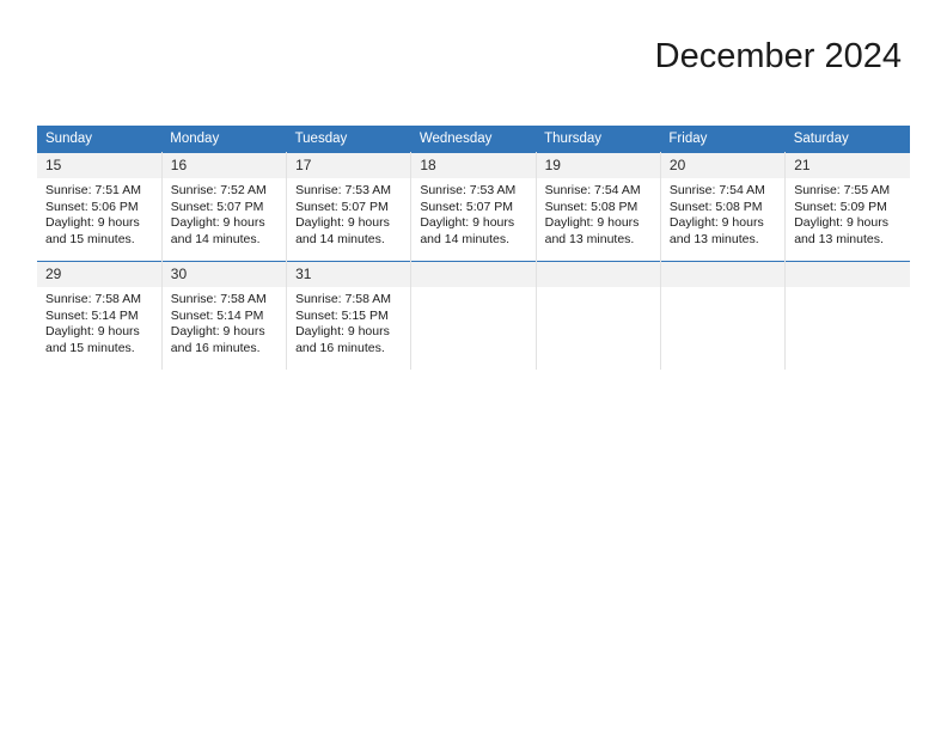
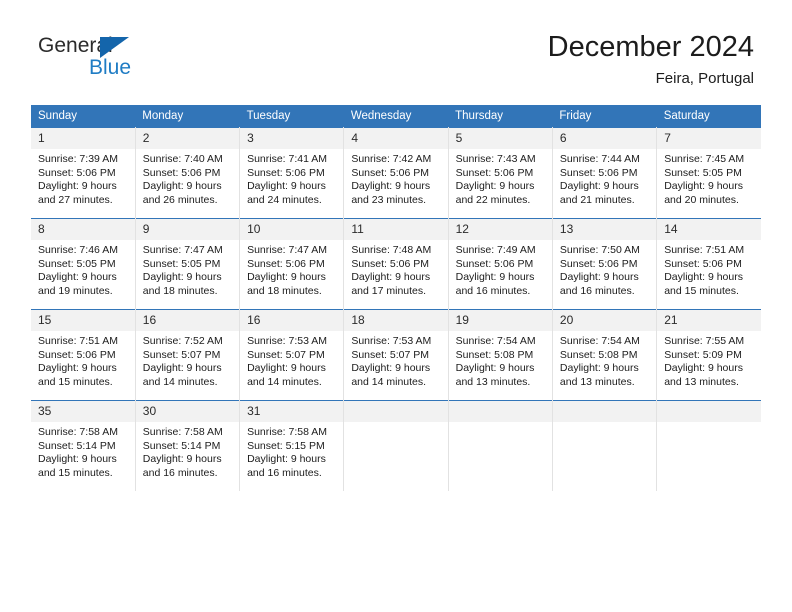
+ General
+ Blue
  December 2024
+ Feira, Portugal
  Sunday	Monday	Tuesday	Wednesday	Thursday	Friday	Saturday
+ 1 Sunrise: 7:39 AM Sunset: 5:06 PM Daylight: 9 hours and 27 minutes.	2 Sunrise: 7:40 AM Sunset: 5:06 PM Daylight: 9 hours and 26 minutes.	3 Sunrise: 7:41 AM Sunset: 5:06 PM Daylight: 9 hours and 24 minutes.	4 Sunrise: 7:42 AM Sunset: 5:06 PM Daylight: 9 hours and 23 minutes.	5 Sunrise: 7:43 AM Sunset: 5:06 PM Daylight: 9 hours and 22 minutes.	6 Sunrise: 7:44 AM Sunset: 5:06 PM Daylight: 9 hours and 21 minutes.	7 Sunrise: 7:45 AM Sunset: 5:05 PM Daylight: 9 hours and 20 minutes.
+ 8 Sunrise: 7:46 AM Sunset: 5:05 PM Daylight: 9 hours and 19 minutes.	9 Sunrise: 7:47 AM Sunset: 5:05 PM Daylight: 9 hours and 18 minutes.	10 Sunrise: 7:47 AM Sunset: 5:06 PM Daylight: 9 hours and 18 minutes.	11 Sunrise: 7:48 AM Sunset: 5:06 PM Daylight: 9 hours and 17 minutes.	12 Sunrise: 7:49 AM Sunset: 5:06 PM Daylight: 9 hours and 16 minutes.	13 Sunrise: 7:50 AM Sunset: 5:06 PM Daylight: 9 hours and 16 minutes.	14 Sunrise: 7:51 AM Sunset: 5:06 PM Daylight: 9 hours and 15 minutes.
- 15 Sunrise: 7:51 AM Sunset: 5:06 PM Daylight: 9 hours and 15 minutes.	16 Sunrise: 7:52 AM Sunset: 5:07 PM Daylight: 9 hours and 14 minutes.	17 Sunrise: 7:53 AM Sunset: 5:07 PM Daylight: 9 hours and 14 minutes.	18 Sunrise: 7:53 AM Sunset: 5:07 PM Daylight: 9 hours and 14 minutes.	19 Sunrise: 7:54 AM Sunset: 5:08 PM Daylight: 9 hours and 13 minutes.	20 Sunrise: 7:54 AM Sunset: 5:08 PM Daylight: 9 hours and 13 minutes.	21 Sunrise: 7:55 AM Sunset: 5:09 PM Daylight: 9 hours and 13 minutes.
+ 15 Sunrise: 7:51 AM Sunset: 5:06 PM Daylight: 9 hours and 15 minutes.	16 Sunrise: 7:52 AM Sunset: 5:07 PM Daylight: 9 hours and 14 minutes.	16 Sunrise: 7:53 AM Sunset: 5:07 PM Daylight: 9 hours and 14 minutes.	18 Sunrise: 7:53 AM Sunset: 5:07 PM Daylight: 9 hours and 14 minutes.	19 Sunrise: 7:54 AM Sunset: 5:08 PM Daylight: 9 hours and 13 minutes.	20 Sunrise: 7:54 AM Sunset: 5:08 PM Daylight: 9 hours and 13 minutes.	21 Sunrise: 7:55 AM Sunset: 5:09 PM Daylight: 9 hours and 13 minutes.
- 29 Sunrise: 7:58 AM Sunset: 5:14 PM Daylight: 9 hours and 15 minutes.	30 Sunrise: 7:58 AM Sunset: 5:14 PM Daylight: 9 hours and 16 minutes.	31 Sunrise: 7:58 AM Sunset: 5:15 PM Daylight: 9 hours and 16 minutes.
+ 35 Sunrise: 7:58 AM Sunset: 5:14 PM Daylight: 9 hours and 15 minutes.	30 Sunrise: 7:58 AM Sunset: 5:14 PM Daylight: 9 hours and 16 minutes.	31 Sunrise: 7:58 AM Sunset: 5:15 PM Daylight: 9 hours and 16 minutes.
